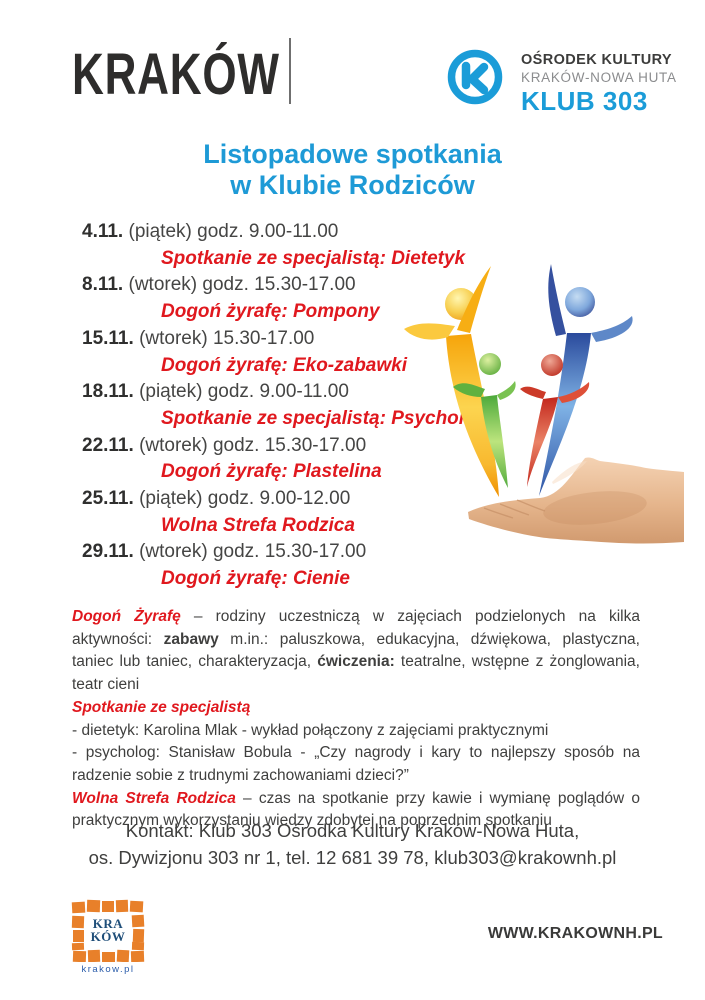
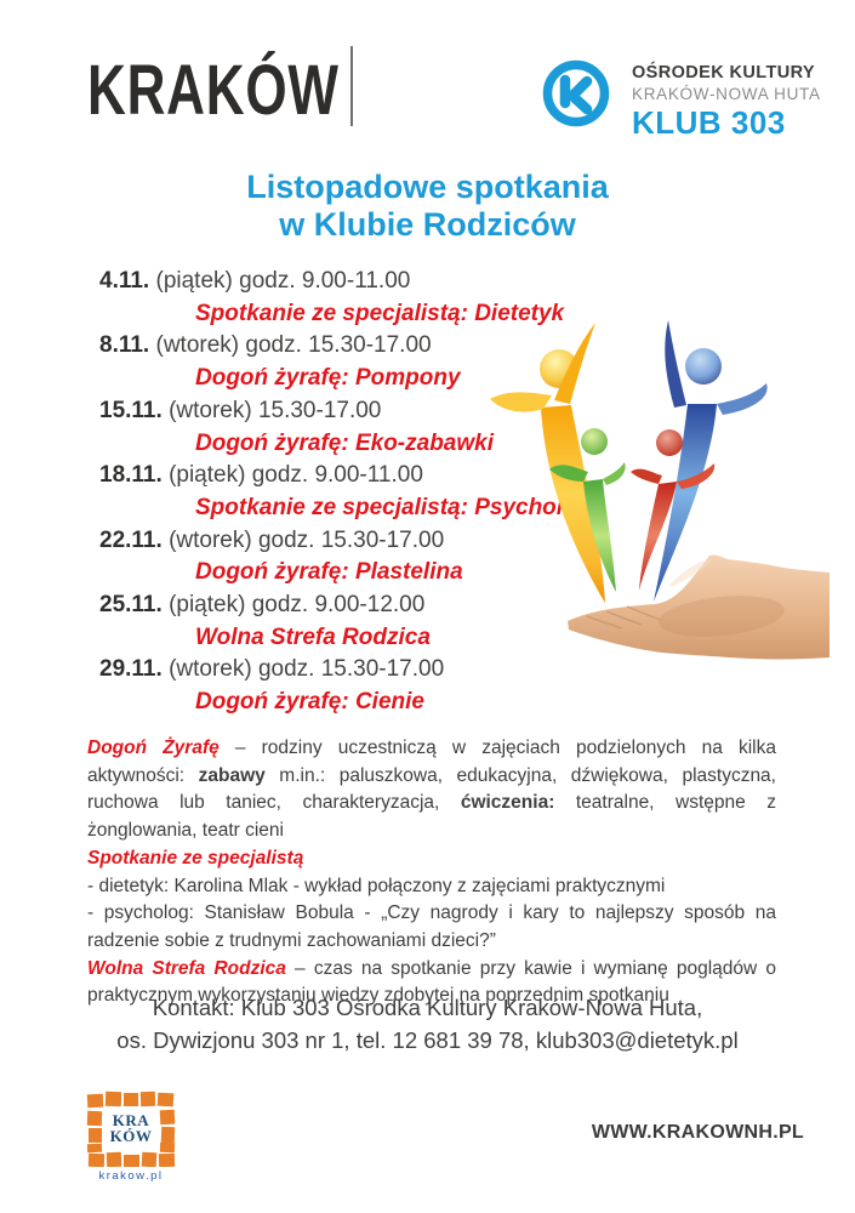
  KRAKÓW
  OŚRODEK KULTURY
  KRAKÓW-NOWA HUTA
  KLUB 303
  Listopadowe spotkania
  w Klubie Rodziców
  4.11. (piątek) godz. 9.00-11.00
  Spotkanie ze specjalistą: Dietetyk
  8.11. (wtorek) godz. 15.30-17.00
  Dogoń żyrafę: Pompony
  15.11. (wtorek) 15.30-17.00
  Dogoń żyrafę: Eko-zabawki
  18.11. (piątek) godz. 9.00-11.00
  Spotkanie ze specjalistą: Psychol
  22.11. (wtorek) godz. 15.30-17.00
  Dogoń żyrafę: Plastelina
  25.11. (piątek) godz. 9.00-12.00
  Wolna Strefa Rodzica
  29.11. (wtorek) godz. 15.30-17.00
  Dogoń żyrafę: Cienie
- Dogoń Żyrafę – rodziny uczestniczą w zajęciach podzielonych na kilka aktywności: zabawy m.in.: paluszkowa, edukacyjna, dźwiękowa, plastyczna, taniec lub taniec, charakteryzacja, ćwiczenia: teatralne, wstępne z żonglowania, teatr cieni
+ Dogoń Żyrafę – rodziny uczestniczą w zajęciach podzielonych na kilka aktywności: zabawy m.in.: paluszkowa, edukacyjna, dźwiękowa, plastyczna, ruchowa lub taniec, charakteryzacja, ćwiczenia: teatralne, wstępne z żonglowania, teatr cieni
  Spotkanie ze specjalistą
  - dietetyk: Karolina Mlak - wykład połączony z zajęciami praktycznymi
  - psycholog: Stanisław Bobula - „Czy nagrody i kary to najlepszy sposób na radzenie sobie z trudnymi zachowaniami dzieci?”
  Wolna Strefa Rodzica – czas na spotkanie przy kawie i wymianę poglądów o praktycznym wykorzystaniu wiedzy zdobytej na poprzednim spotkaniu
  Kontakt: Klub 303 Ośrodka Kultury Kraków-Nowa Huta,
- os. Dywizjonu 303 nr 1, tel. 12 681 39 78, klub303@krakownh.pl
+ os. Dywizjonu 303 nr 1, tel. 12 681 39 78, klub303@dietetyk.pl
  KRA
  KÓW
  krakow.pl
  WWW.KRAKOWNH.PL
